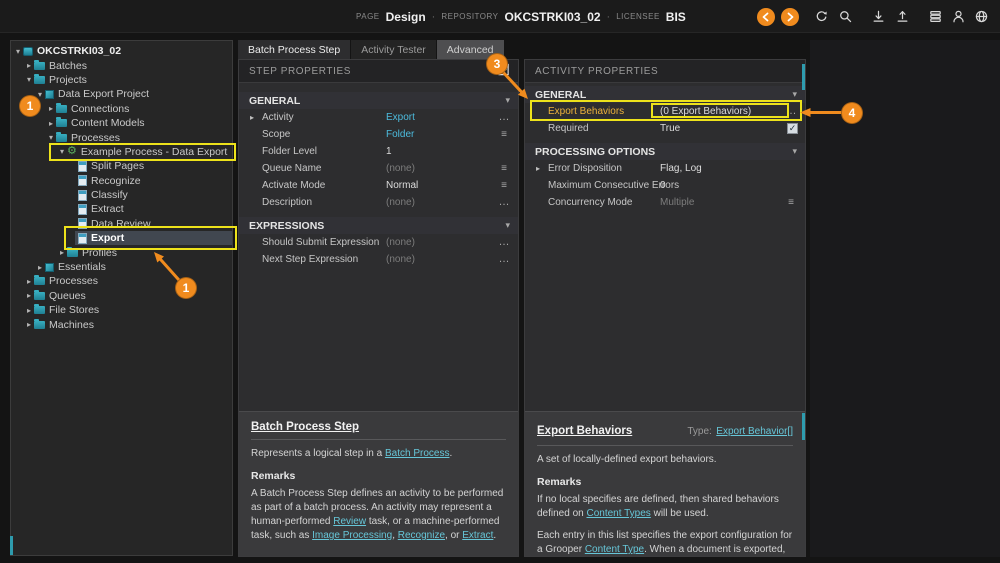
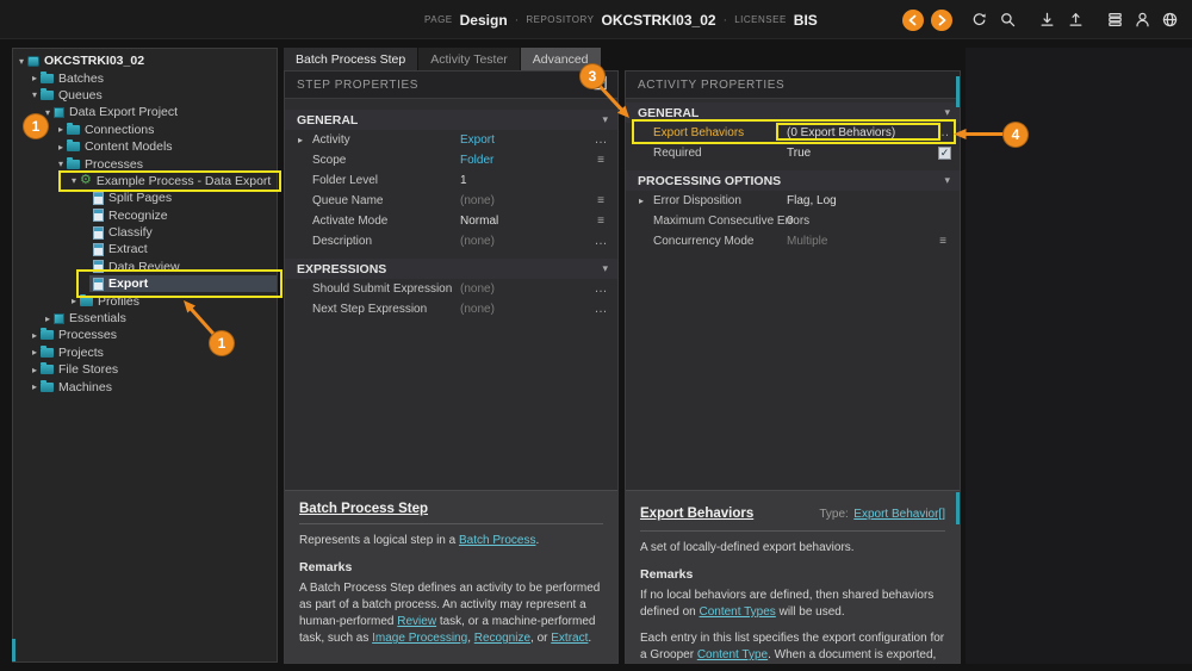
  PAGE
  Design
  ·
  REPOSITORY
  OKCSTRKI03_02
  ·
  LICENSEE
  BIS
  ▾
  OKCSTRKI03_02
  ▸
  Batches
  ▾
- Projects
+ Queues
  ▾
  Data Export Project
  ▸
  Connections
  ▸
  Content Models
  ▾
  Processes
  ▾
  ⚙
  Example Process - Data Export
  Split Pages
  Recognize
  Classify
  Extract
  Data Review
  Export
  ▸
  Profiles
  ▸
  Essentials
  ▸
  Processes
  ▸
- Queues
+ Projects
  ▸
  File Stores
  ▸
  Machines
  Batch Process Step
  Activity Tester
  Advanced
  STEP PROPERTIES
  GENERAL
  ▾
  ▸
  Activity
  Export
  …
  Scope
  Folder
  ≡
  Folder Level
  1
  Queue Name
  (none)
  ≡
  Activate Mode
  Normal
  ≡
  Description
  (none)
  …
  EXPRESSIONS
  ▾
  Should Submit Expression
  (none)
  …
  Next Step Expression
  (none)
  …
  Batch Process Step
  Represents a logical step in a Batch Process.
  Remarks
  A Batch Process Step defines an activity to be performed as part of a batch process. An activity may represent a human-performed Review task, or a machine-performed task, such as Image Processing, Recognize, or Extract.
  ACTIVITY PROPERTIES
  GENERAL
  ▾
  Export Behaviors
  (0 Export Behaviors)
  …
  Required
  True
  ✓
  PROCESSING OPTIONS
  ▾
  ▸
  Error Disposition
  Flag, Log
  Maximum Consecutive Errors
  0
  Concurrency Mode
  Multiple
  ≡
  Export Behaviors
  Type: Export Behavior[]
  A set of locally-defined export behaviors.
  Remarks
- If no local specifies are defined, then shared behaviors defined on Content Types will be used.
+ If no local behaviors are defined, then shared behaviors defined on Content Types will be used.
  Each entry in this list specifies the export configuration for a Grooper Content Type. When a document is exported,
  1
  1
  3
  4
